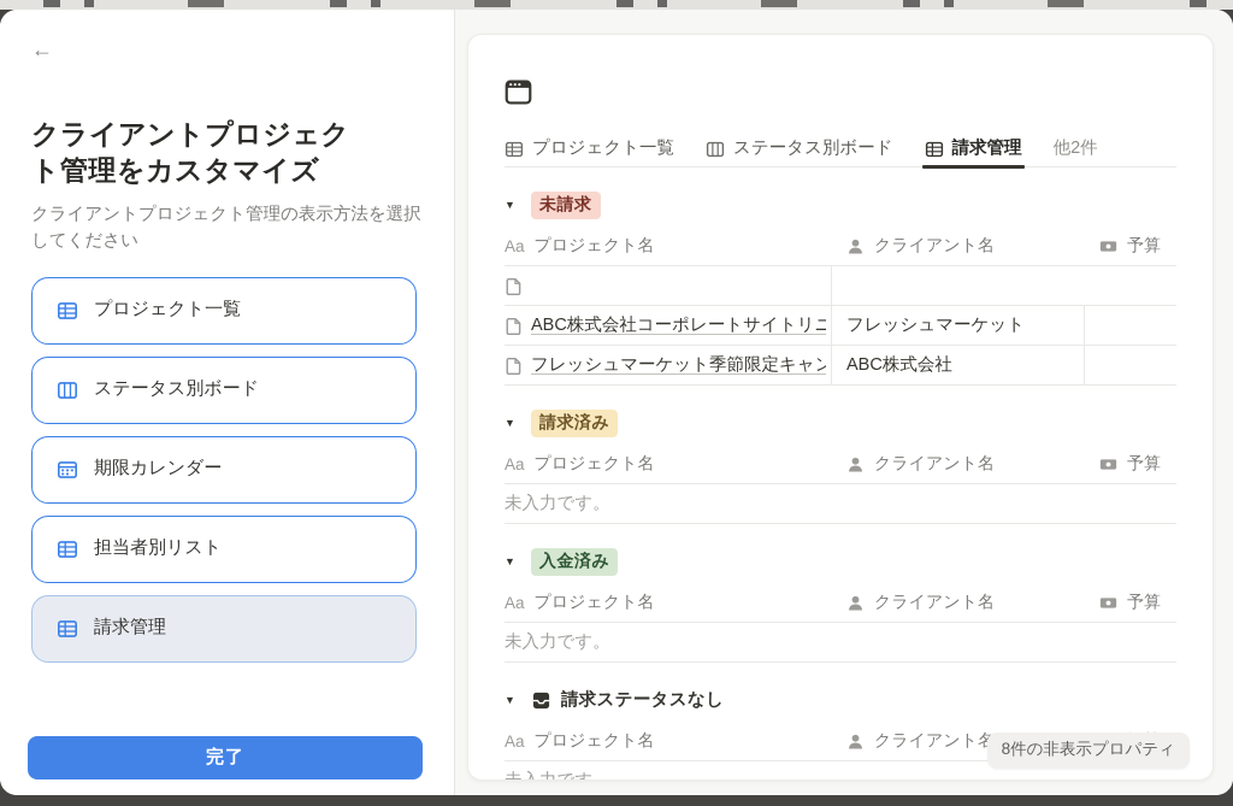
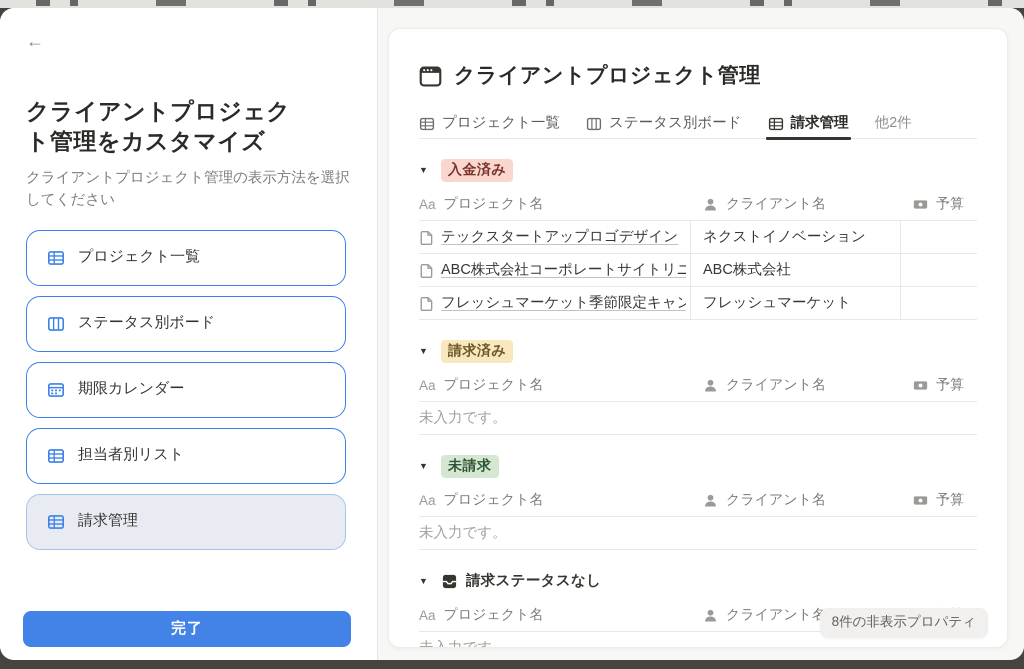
  ←
  クライアントプロジェクト管理をカスタマイズ
  クライアントプロジェクト管理の表示方法を選択してください
  プロジェクト一覧
  ステータス別ボード
  期限カレンダー
  担当者別リスト
  請求管理
  完了
+ クライアントプロジェクト管理
  プロジェクト一覧
  ステータス別ボード
  請求管理
  他2件
  ▼
- 未請求
+ 入金済み
  Aa
  プロジェクト名
  クライアント名
  予算
+ テックスタートアップロゴデザイン
+ ネクストイノベーション
  ABC株式会社コーポレートサイトリニ
- フレッシュマーケット
+ ABC株式会社
  フレッシュマーケット季節限定キャン
- ABC株式会社
+ フレッシュマーケット
  ▼
  請求済み
  Aa
  プロジェクト名
  クライアント名
  予算
  未入力です。
  ▼
- 入金済み
+ 未請求
  Aa
  プロジェクト名
  クライアント名
  予算
  未入力です。
  ▼
  請求ステータスなし
  Aa
  プロジェクト名
  クライアント名
  8件の非表示プロパティ
